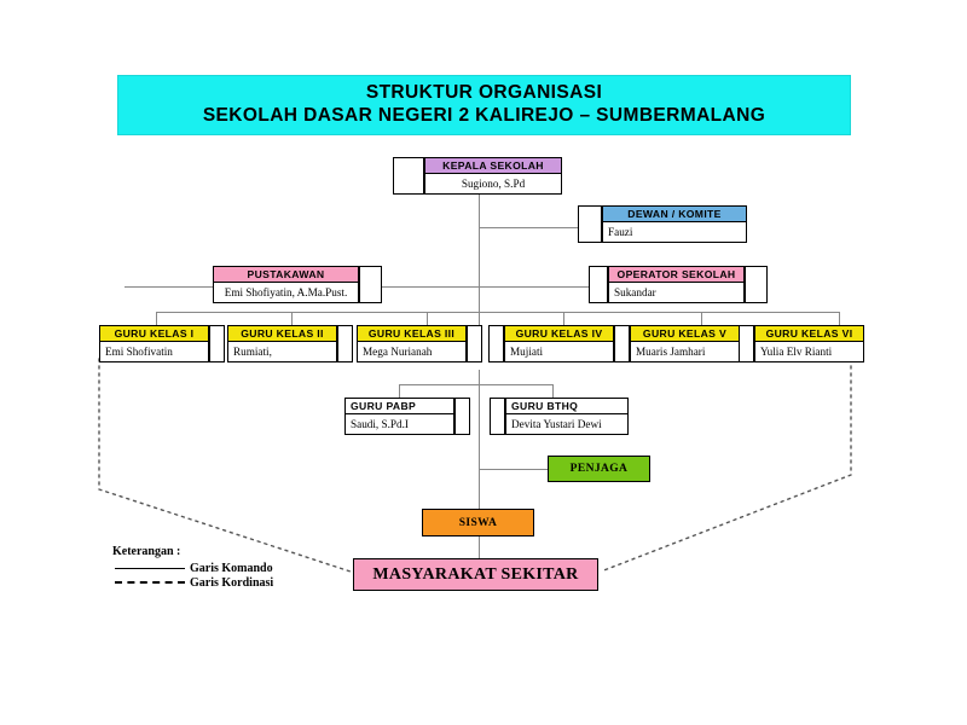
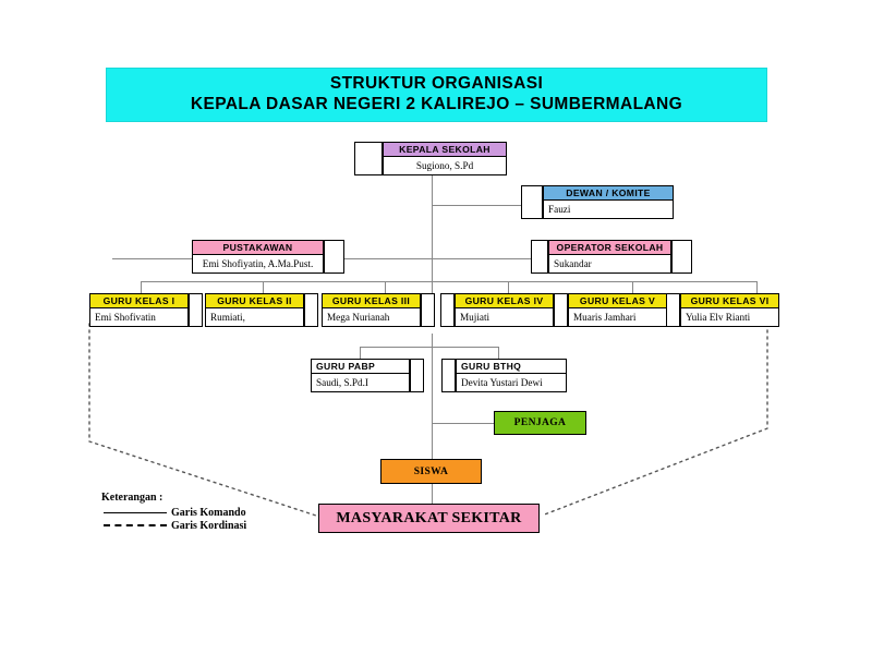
  STRUKTUR ORGANISASI
- SEKOLAH DASAR NEGERI 2 KALIREJO – SUMBERMALANG
+ KEPALA DASAR NEGERI 2 KALIREJO – SUMBERMALANG
  KEPALA SEKOLAH
  Sugiono, S.Pd
  DEWAN / KOMITE
  Fauzi
  PUSTAKAWAN
  Emi Shofiyatin, A.Ma.Pust.
  OPERATOR SEKOLAH
  Sukandar
  GURU KELAS I
  Emi Shofivatin
  GURU KELAS II
  Rumiati,
  GURU KELAS III
  Mega Nurianah
  GURU KELAS IV
  Mujiati
  GURU KELAS V
  Muaris Jamhari
  GURU KELAS VI
  Yulia Elv Rianti
  GURU PABP
  Saudi, S.Pd.I
  GURU BTHQ
  Devita Yustari Dewi
  PENJAGA
  SISWA
  MASYARAKAT SEKITAR
  Keterangan :
  Garis Komando
  Garis Kordinasi
